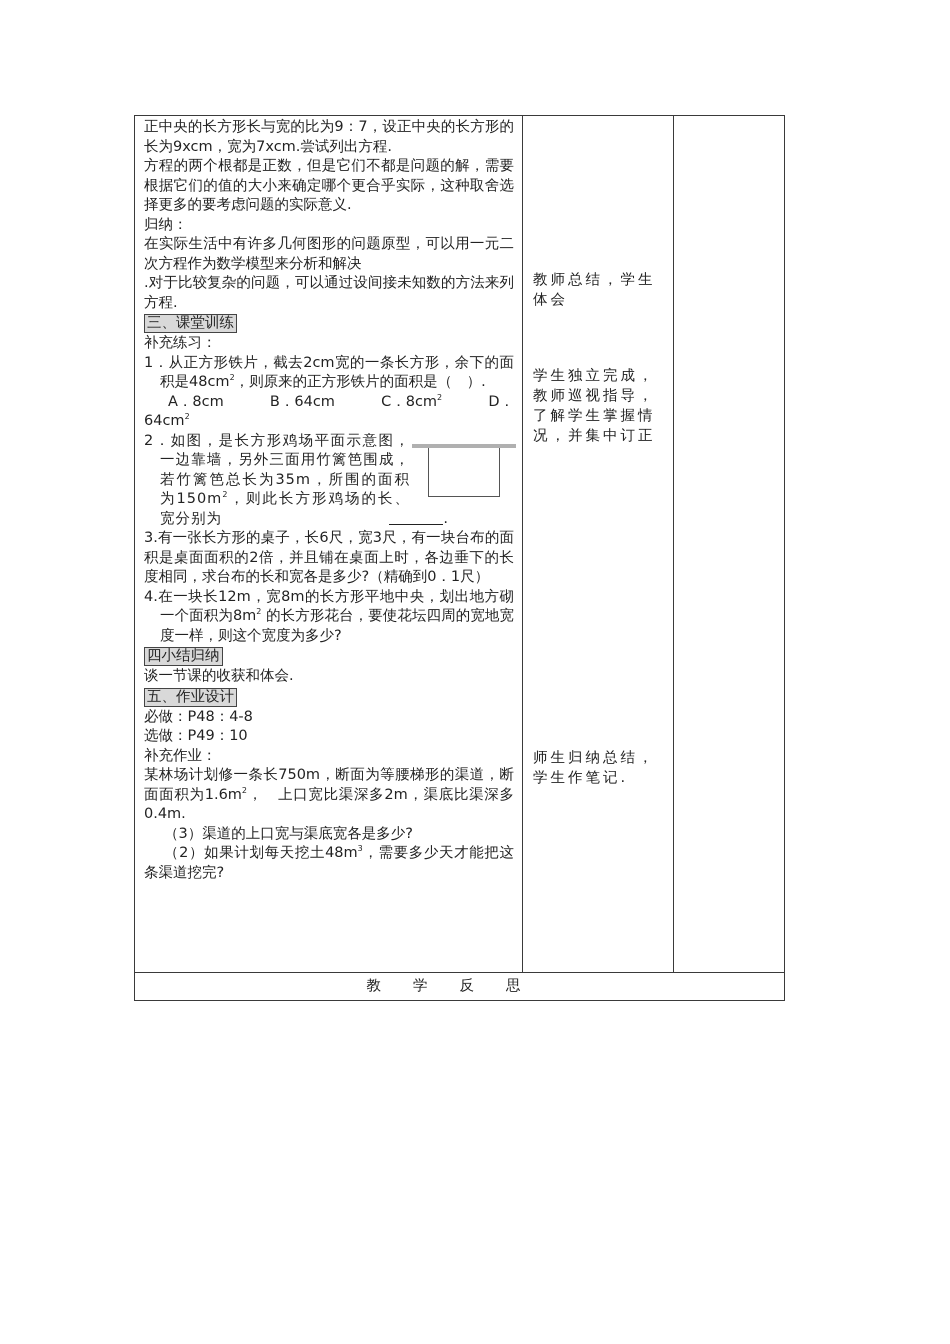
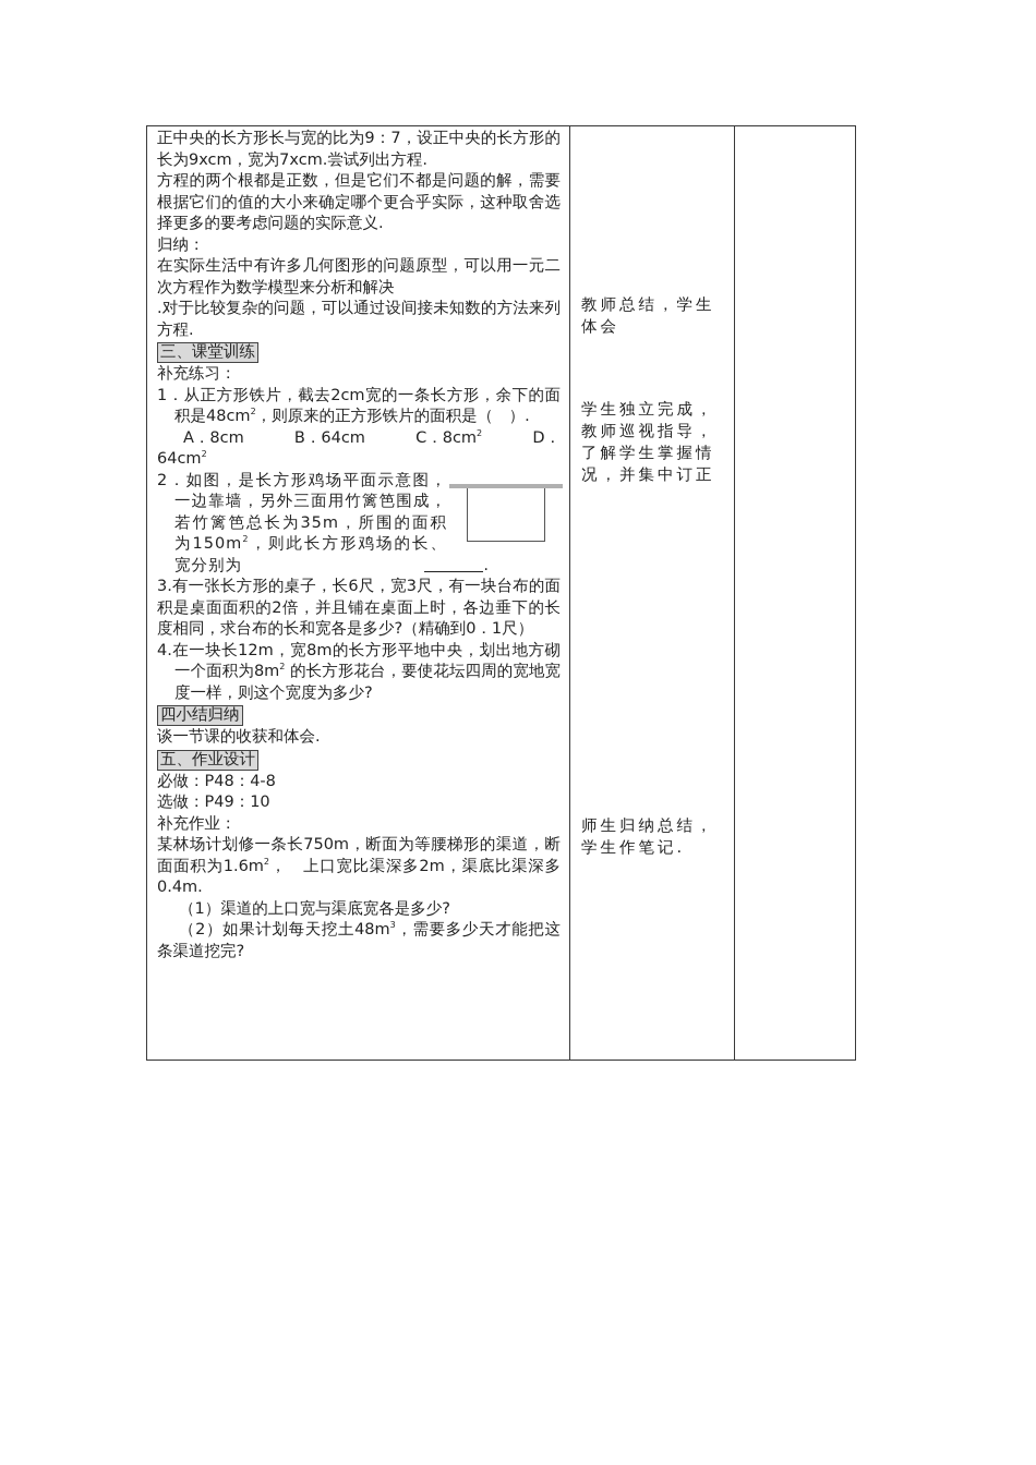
- 正中央的长方形长与宽的比为9：7，设正中央的长方形的长为9xcm，宽为7xcm.尝试列出方程. 方程的两个根都是正数，但是它们不都是问题的解，需要根据它们的值的大小来确定哪个更合乎实际，这种取舍选择更多的要考虑问题的实际意义. 归纳： 在实际生活中有许多几何图形的问题原型，可以用一元二次方程作为数学模型来分析和解决 .对于比较复杂的问题，可以通过设间接未知数的方法来列方程. 三、课堂训练 补充练习： 1．从正方形铁片，截去2cm宽的一条长方形，余下的面积是48cm2，则原来的正方形铁片的面积是（ ）. A．8cm B．64cm C．8cm2 D． 64cm2 2．如图，是长方形鸡场平面示意图，一边靠墙，另外三面用竹篱笆围成，若竹篱笆总长为35m，所围的面积为150m2，则此长方形鸡场的长、宽分别为 . 3.有一张长方形的桌子，长6尺，宽3尺，有一块台布的面积是桌面面积的2倍，并且铺在桌面上时，各边垂下的长度相同，求台布的长和宽各是多少?（精确到0．1尺） 4.在一块长12m，宽8m的长方形平地中央，划出地方砌一个面积为8m2 的长方形花台，要使花坛四周的宽地宽度一样，则这个宽度为多少? 四小结归纳 谈一节课的收获和体会. 五、作业设计 必做：P48：4-8 选做：P49：10 补充作业： 某林场计划修一条长750m，断面为等腰梯形的渠道，断面面积为1.6m2， 上口宽比渠深多2m，渠底比渠深多0.4m. （3）渠道的上口宽与渠底宽各是多少? （2）如果计划每天挖土48m3，需要多少天才能把这条渠道挖完?	教师总结，学生体会 学生独立完成，教师巡视指导，了解学生掌握情况，并集中订正 师生归纳总结，学生作笔记.
+ 正中央的长方形长与宽的比为9：7，设正中央的长方形的长为9xcm，宽为7xcm.尝试列出方程. 方程的两个根都是正数，但是它们不都是问题的解，需要根据它们的值的大小来确定哪个更合乎实际，这种取舍选择更多的要考虑问题的实际意义. 归纳： 在实际生活中有许多几何图形的问题原型，可以用一元二次方程作为数学模型来分析和解决 .对于比较复杂的问题，可以通过设间接未知数的方法来列方程. 三、课堂训练 补充练习： 1．从正方形铁片，截去2cm宽的一条长方形，余下的面积是48cm2，则原来的正方形铁片的面积是（ ）. A．8cm B．64cm C．8cm2 D． 64cm2 2．如图，是长方形鸡场平面示意图，一边靠墙，另外三面用竹篱笆围成，若竹篱笆总长为35m，所围的面积为150m2，则此长方形鸡场的长、宽分别为 . 3.有一张长方形的桌子，长6尺，宽3尺，有一块台布的面积是桌面面积的2倍，并且铺在桌面上时，各边垂下的长度相同，求台布的长和宽各是多少?（精确到0．1尺） 4.在一块长12m，宽8m的长方形平地中央，划出地方砌一个面积为8m2 的长方形花台，要使花坛四周的宽地宽度一样，则这个宽度为多少? 四小结归纳 谈一节课的收获和体会. 五、作业设计 必做：P48：4-8 选做：P49：10 补充作业： 某林场计划修一条长750m，断面为等腰梯形的渠道，断面面积为1.6m2， 上口宽比渠深多2m，渠底比渠深多0.4m. （1）渠道的上口宽与渠底宽各是多少? （2）如果计划每天挖土48m3，需要多少天才能把这条渠道挖完?	教师总结，学生体会 学生独立完成，教师巡视指导，了解学生掌握情况，并集中订正 师生归纳总结，学生作笔记.
- 教学反思
